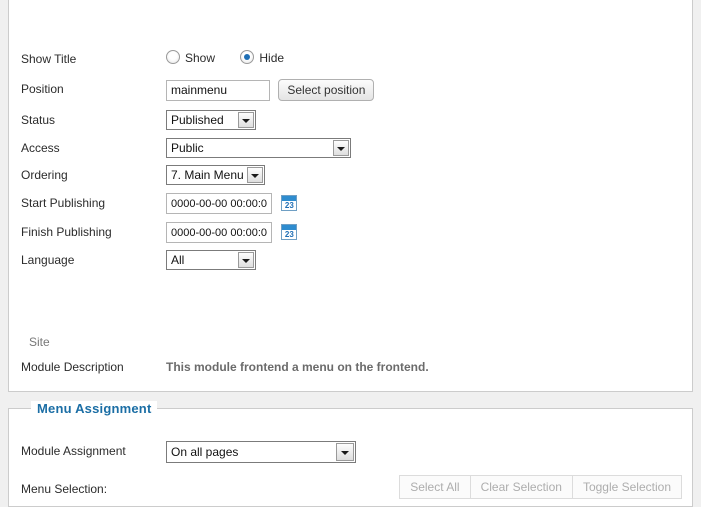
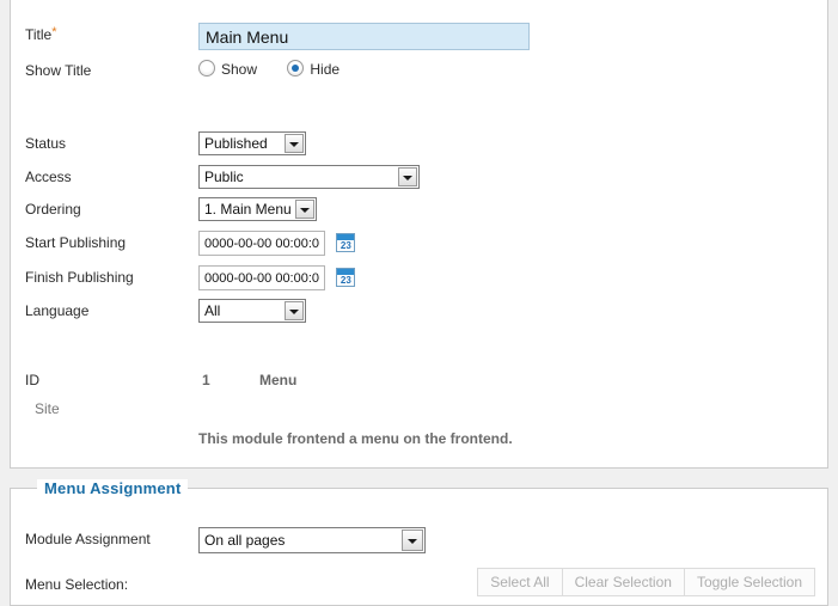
+ Title*
+ Main Menu
  Show Title
  Show Hide
- Position
- mainmenu Select position
  Status
  Published
  Access
  Public
  Ordering
- 7. Main Menu
+ 1. Main Menu
  Start Publishing
  0000-00-00 00:00:0
  23
  Finish Publishing
  0000-00-00 00:00:0
  23
  Language
  All
+ ID
+ 1
+ Menu
  Site
- Module Description
  This module frontend a menu on the frontend.
  Menu Assignment
  Module Assignment
  On all pages
  Menu Selection:
  Select All Clear Selection Toggle Selection
